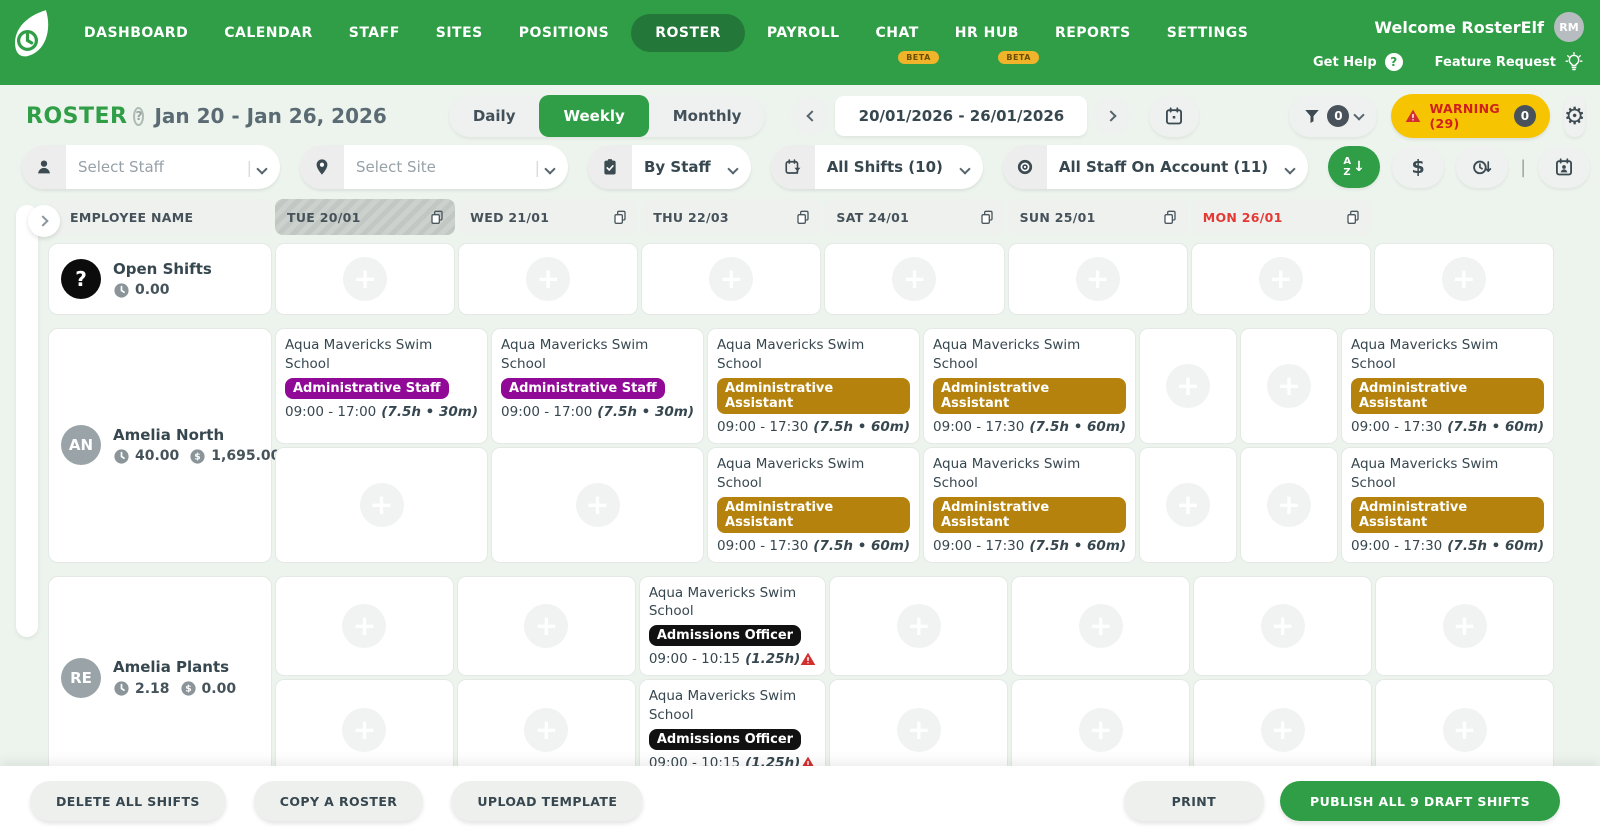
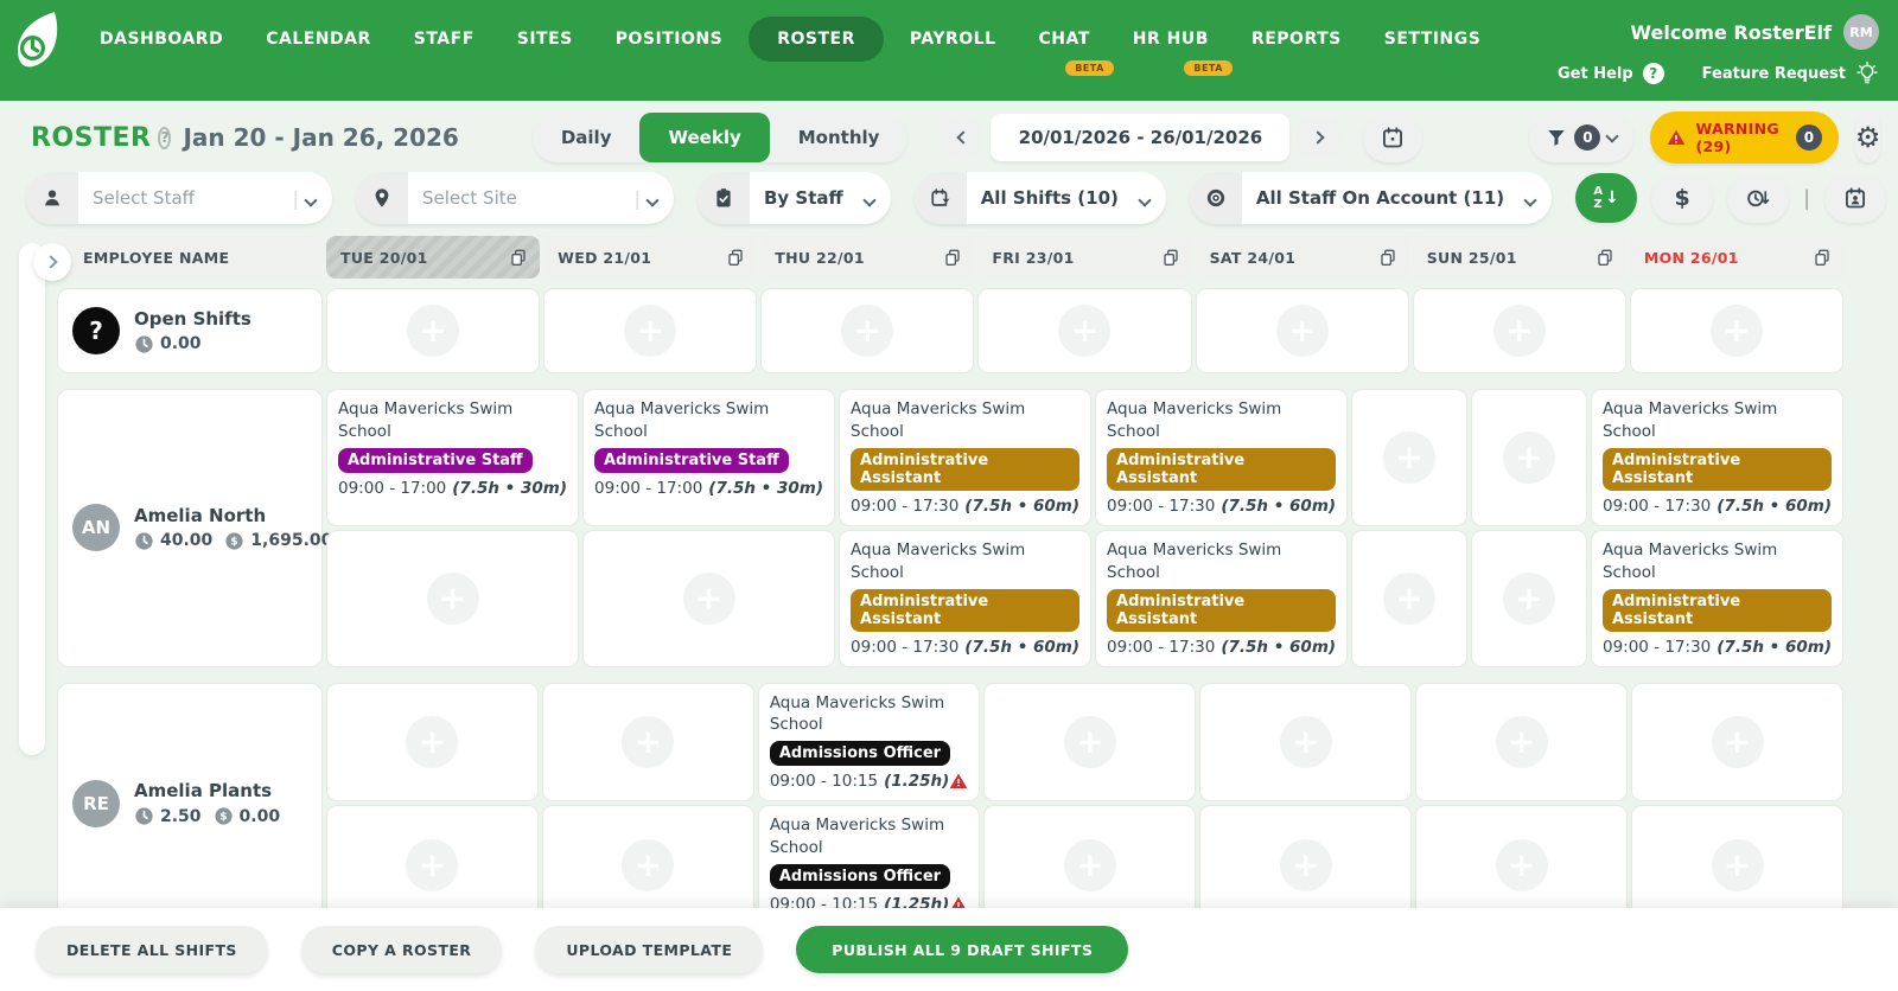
  DASHBOARD
  CALENDAR
  STAFF
  SITES
  POSITIONS
  ROSTER
  PAYROLL
  CHAT
  BETA
  HR HUB
  BETA
  REPORTS
  SETTINGS
  Welcome RosterElf
  RM
  Get Help
  ?
  Feature Request
  ROSTER
  ?
  Jan 20 - Jan 26, 2026
  Daily
  Weekly
  Monthly
  20/01/2026 - 26/01/2026
  0
  WARNING (29)
  0
  ⚙
  Select Staff
  |
  Select Site
  |
  By Staff
  All Shifts (10)
  All Staff On Account (11)
  A
  Z
  ↓
  $
  |
  EMPLOYEE NAME
  TUE 20/01
  WED 21/01
- THU 22/03
+ THU 22/01
+ FRI 23/01
  SAT 24/01
  SUN 25/01
  MON 26/01
  ?
  Open Shifts
  0.00
  AN
  Amelia North
  40.00
  1,695.0
  Aqua Mavericks Swim School
  Administrative Staff
  09:00 - 17:00
  (7.5h • 30m)
  Aqua Mavericks Swim School
  Administrative Staff
  09:00 - 17:00
  (7.5h • 30m)
  Aqua Mavericks Swim School
  Administrative Assistant
  09:00 - 17:30
  (7.5h • 60m)
  Aqua Mavericks Swim School
  Administrative Assistant
  09:00 - 17:30
  (7.5h • 60m)
  Aqua Mavericks Swim School
  Administrative Assistant
  09:00 - 17:30
  (7.5h • 60m)
  Aqua Mavericks Swim School
  Administrative Assistant
  09:00 - 17:30
  (7.5h • 60m)
  Aqua Mavericks Swim School
  Administrative Assistant
  09:00 - 17:30
  (7.5h • 60m)
  Aqua Mavericks Swim School
  Administrative Assistant
  09:00 - 17:30
  (7.5h • 60m)
  RE
  Amelia Plants
- 2.18
+ 2.50
  0.00
  Aqua Mavericks Swim School
  Admissions Officer
  09:00 - 10:15
  (1.25h)
  Aqua Mavericks Swim School
  Admissions Officer
  09:00 - 10:15
  (1.25h)
  DELETE ALL SHIFTS
  COPY A ROSTER
  UPLOAD TEMPLATE
- PRINT
  PUBLISH ALL 9 DRAFT SHIFTS
